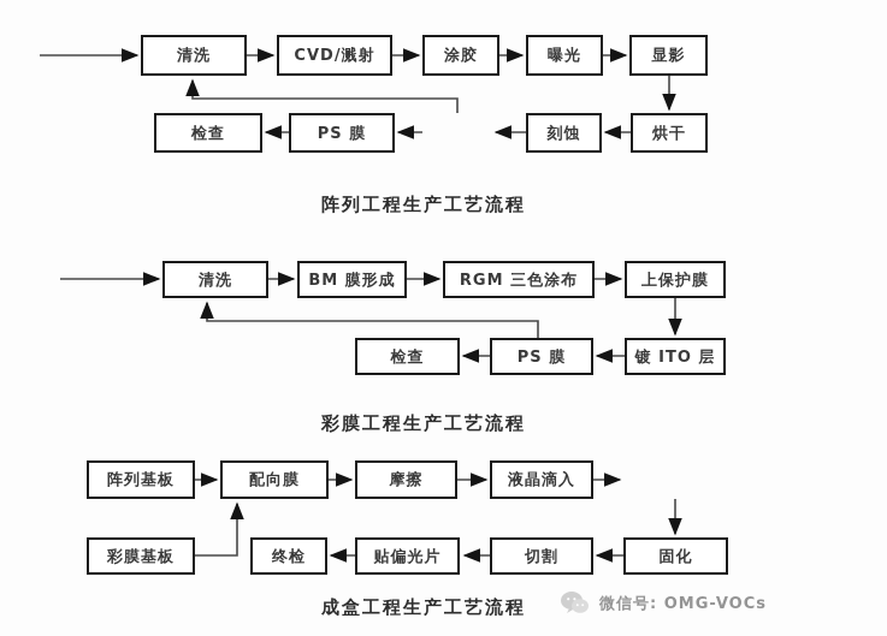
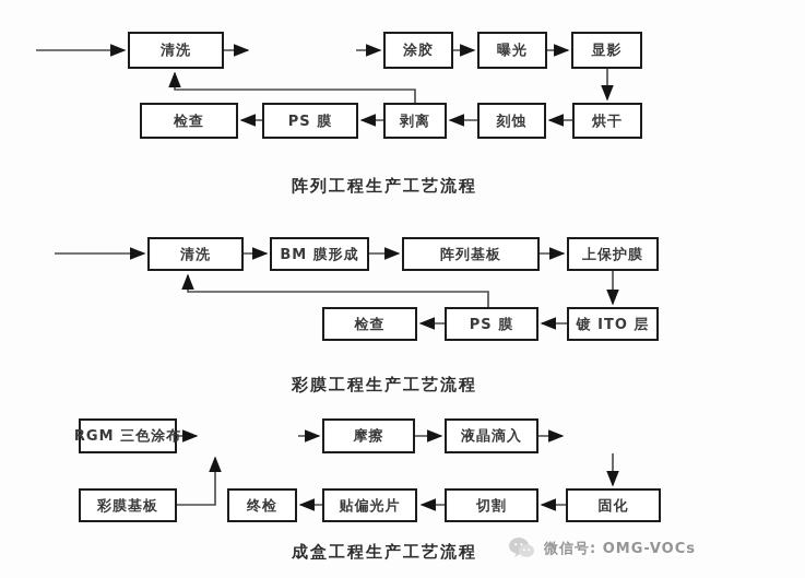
  清洗
- CVD/溅射
  涂胶
  曝光
  显影
  检查
  PS 膜
+ 剥离
  刻蚀
  烘干
  阵列工程生产工艺流程
  清洗
  BM 膜形成
- RGM 三色涂布
+ 阵列基板
  上保护膜
  检查
  PS 膜
  镀 ITO 层
  彩膜工程生产工艺流程
- 阵列基板
+ RGM 三色涂布
- 配向膜
  摩擦
  液晶滴入
  彩膜基板
  终检
  贴偏光片
  切割
  固化
  成盒工程生产工艺流程
  微信号: OMG-VOCs
